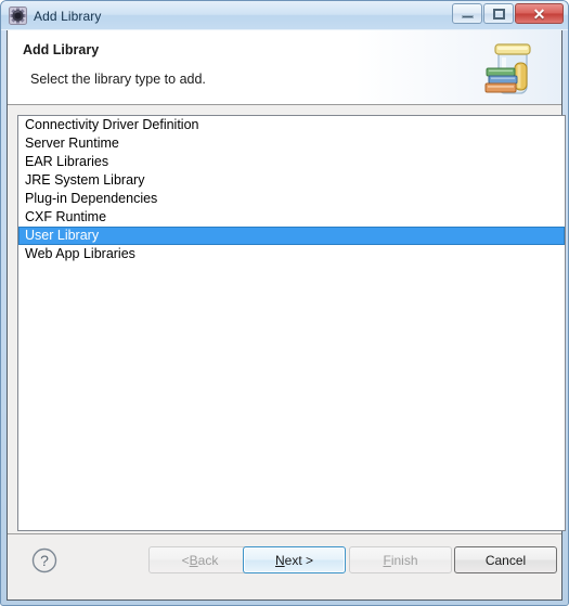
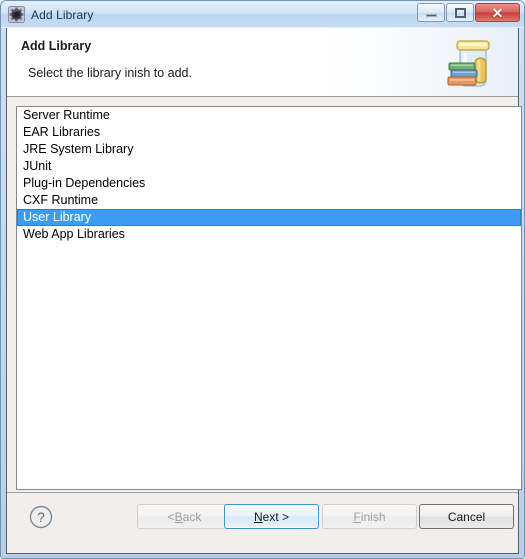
  Add Library
  ✕
  Add Library
- Select the library type to add.
+ Select the library inish to add.
- Connectivity Driver Definition
  Server Runtime
  EAR Libraries
  JRE System Library
+ JUnit
  Plug-in Dependencies
  CXF Runtime
  User Library
  Web App Libraries
  ?
  <
  B
  ack
  N
  ext >
  F
  inish
  Cancel
